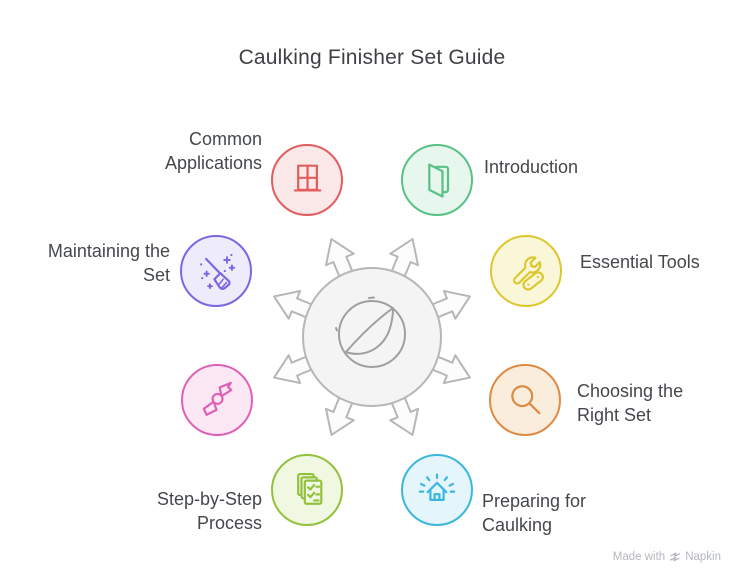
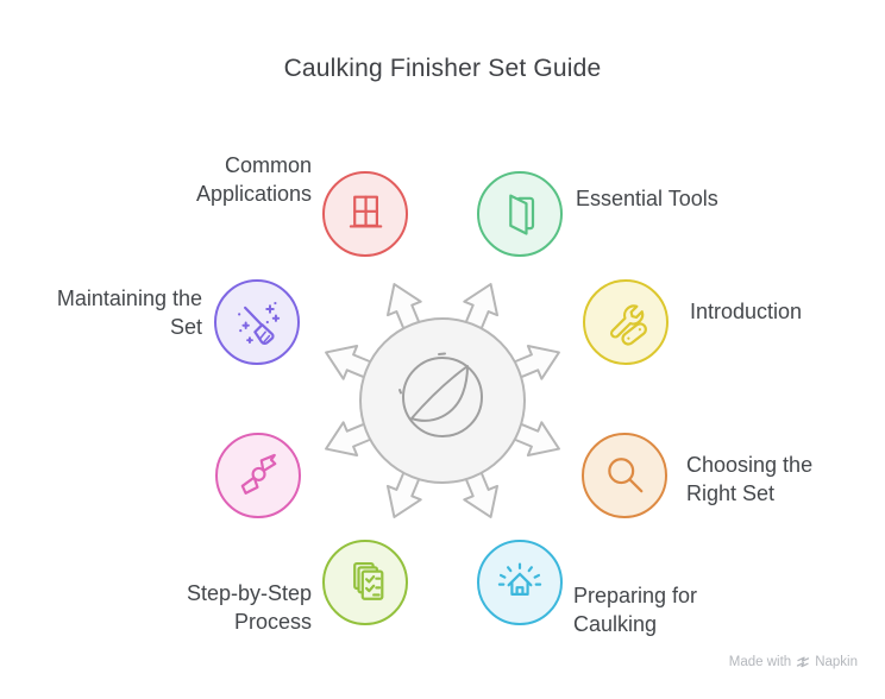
  Caulking Finisher Set Guide
  Common
  Applications
- Introduction
+ Essential Tools
  Maintaining the
  Set
- Essential Tools
+ Introduction
  Choosing the
  Right Set
  Step-by-Step
  Process
  Preparing for
  Caulking
  Made with
  Napkin
